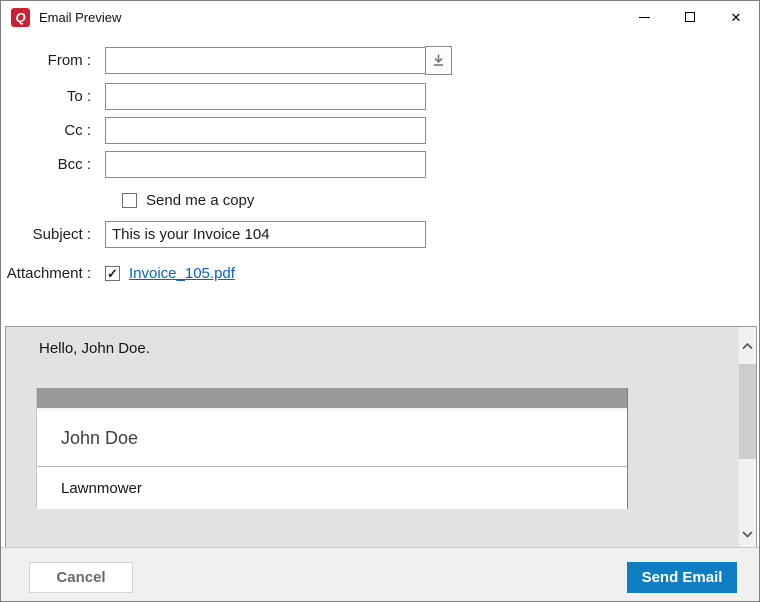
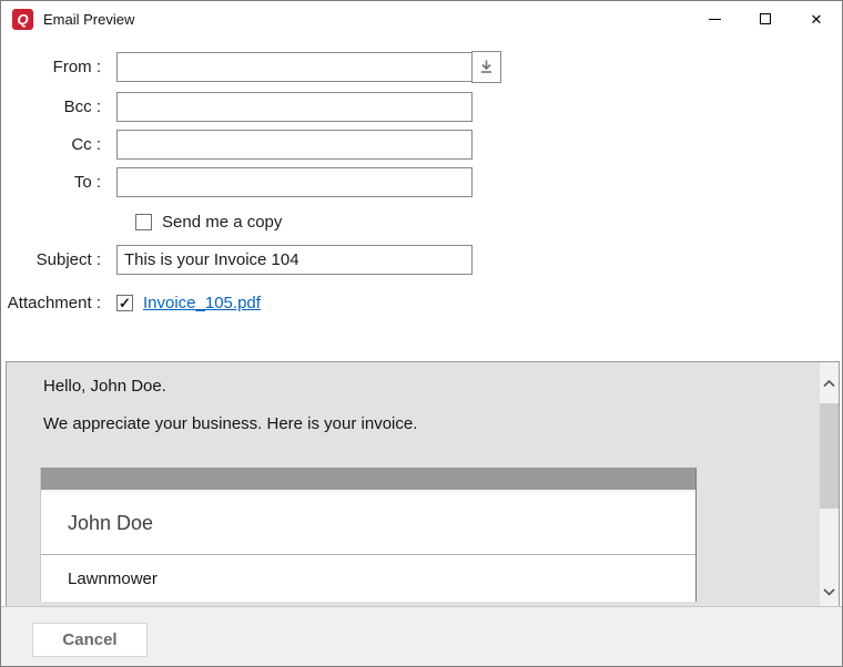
  Q
  Email Preview
  ✕
  From :
- To :
+ Bcc :
  Cc :
- Bcc :
+ To :
  Send me a copy
  Subject :
  This is your Invoice 104
  Attachment :
  ✓
  Invoice_105.pdf
  Hello, John Doe.
+ We appreciate your business. Here is your invoice.
  John Doe
  Lawnmower
  Cancel
- Send Email
